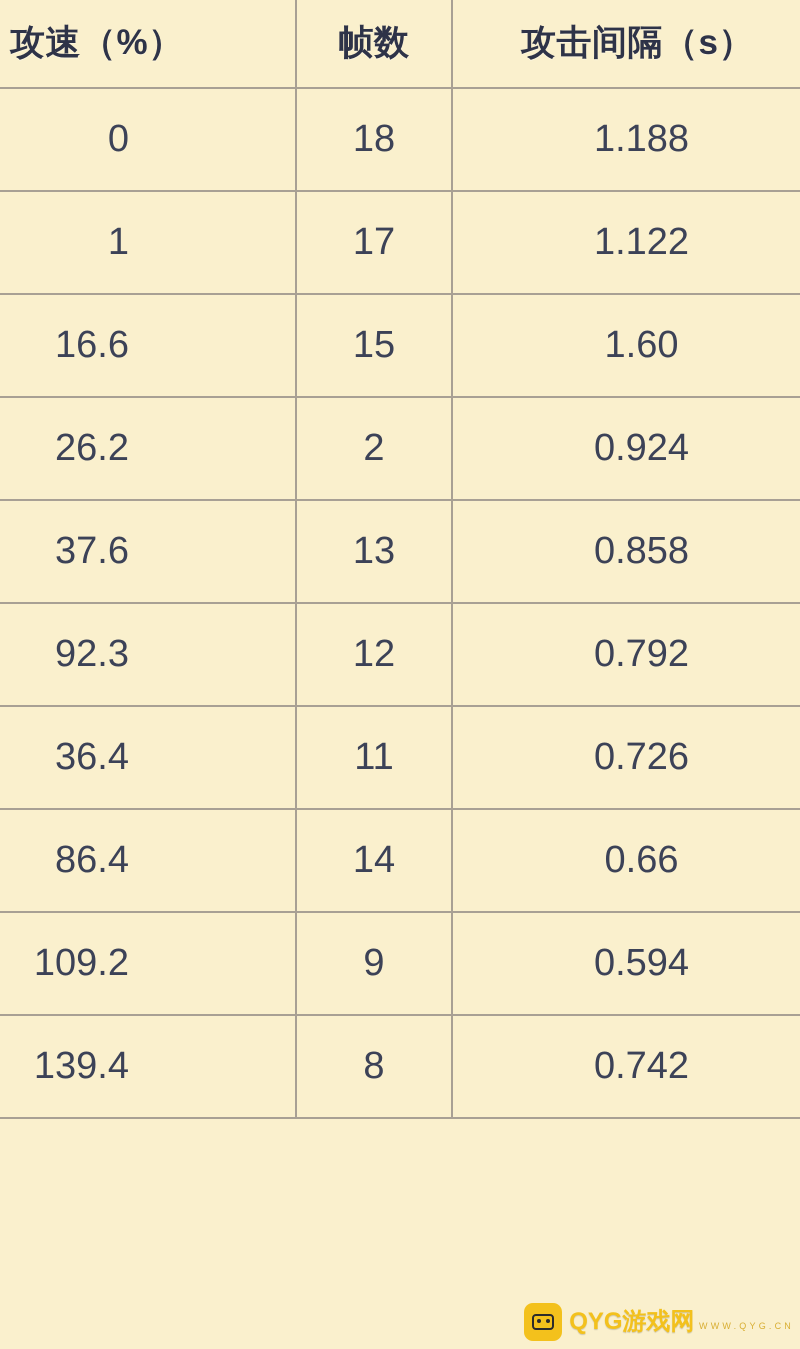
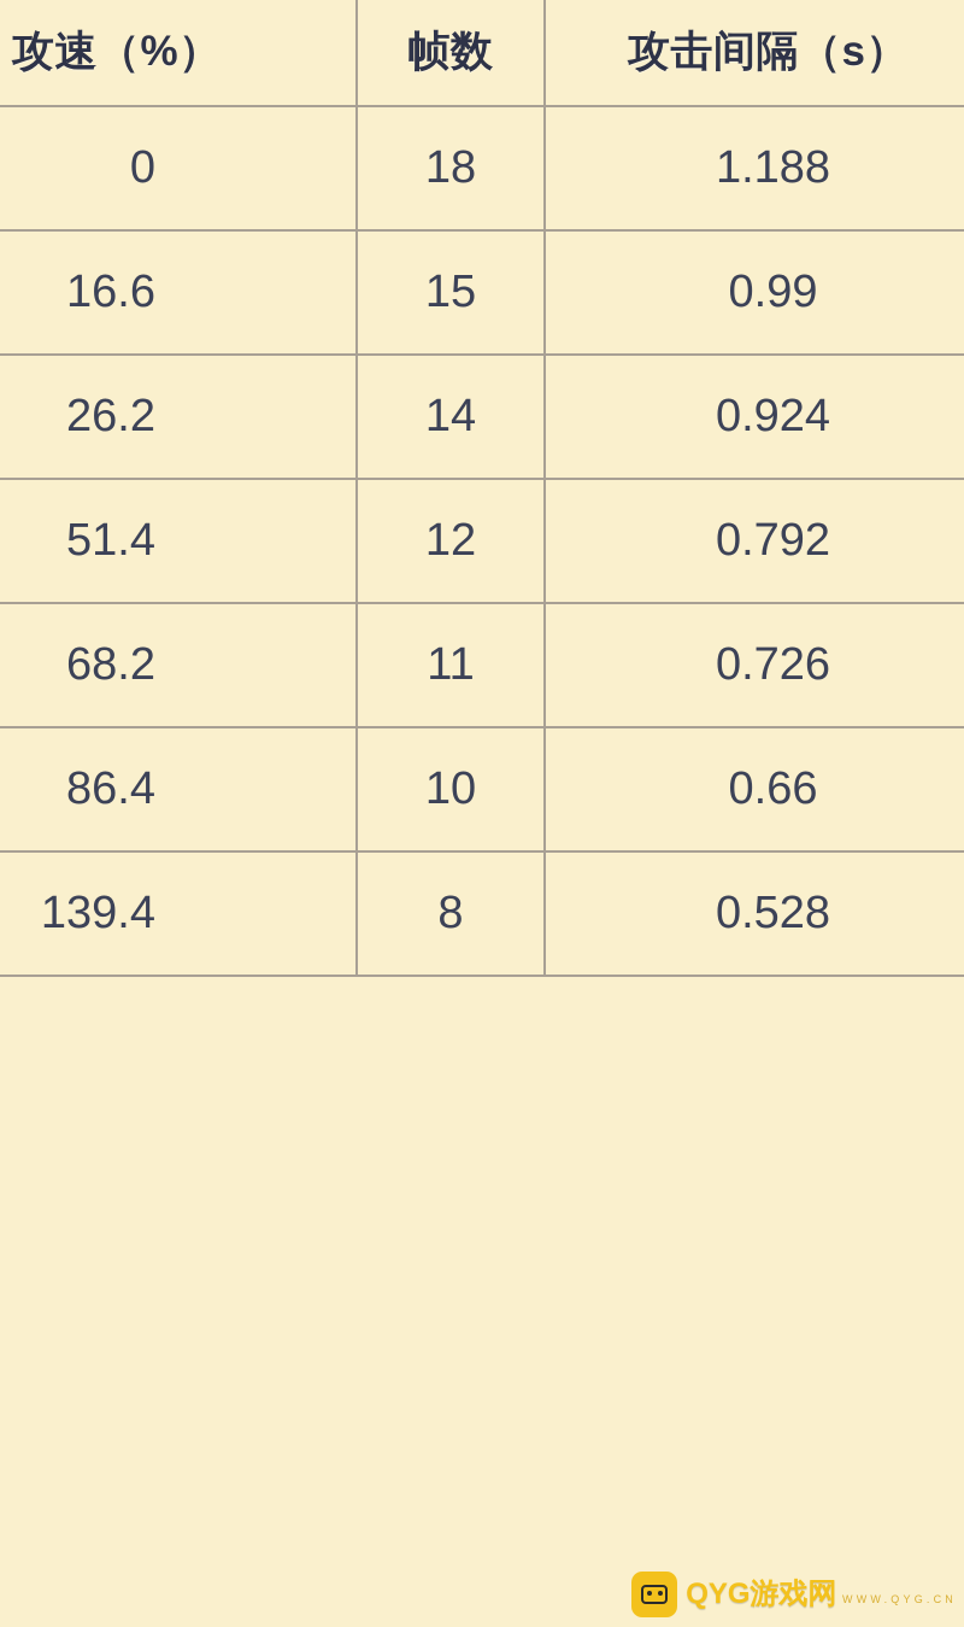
  攻速（%）	帧数	攻击间隔（s）
  0	18	1.188
- 1	17	1.122
- 16.6	15	1.60
+ 16.6	15	0.99
- 26.2	2	0.924
+ 26.2	14	0.924
- 37.6	13	0.858
- 92.3	12	0.792
+ 51.4	12	0.792
- 36.4	11	0.726
+ 68.2	11	0.726
- 86.4	14	0.66
+ 86.4	10	0.66
- 109.2	9	0.594
- 139.4	8	0.742
+ 139.4	8	0.528
  QYG游戏网 WWW.QYG.CN
